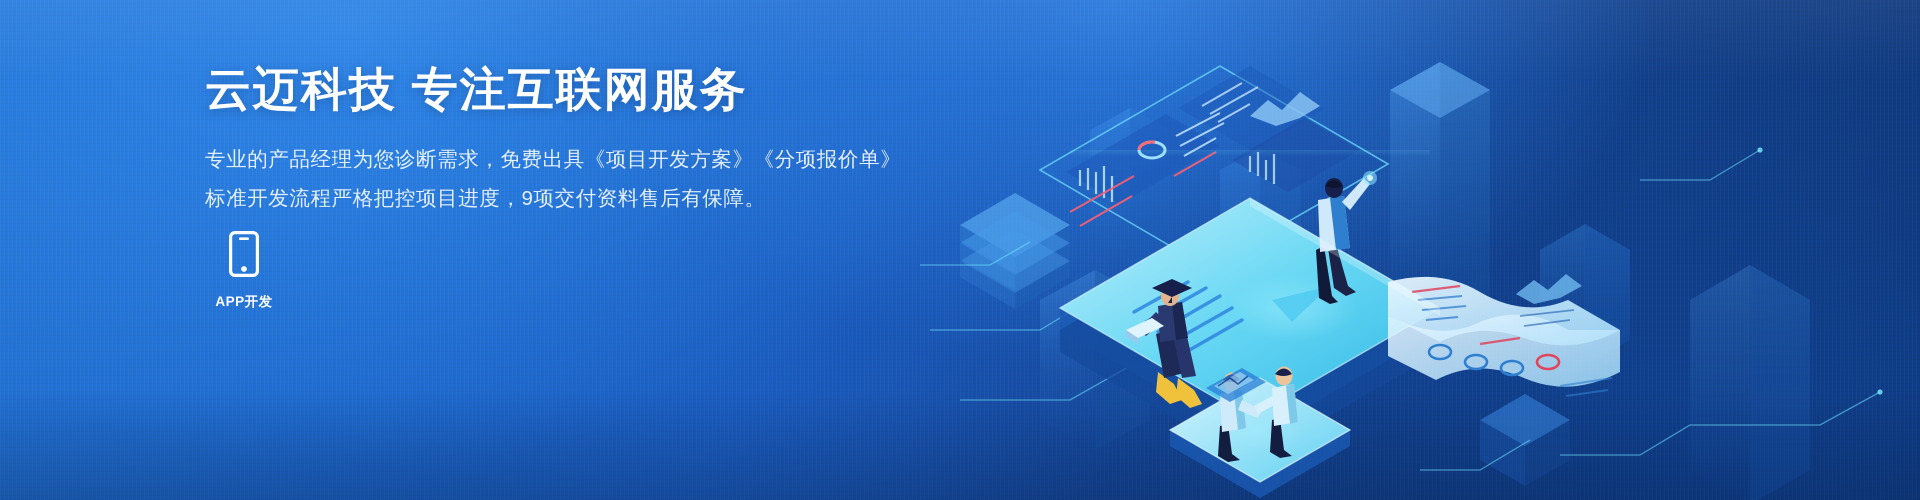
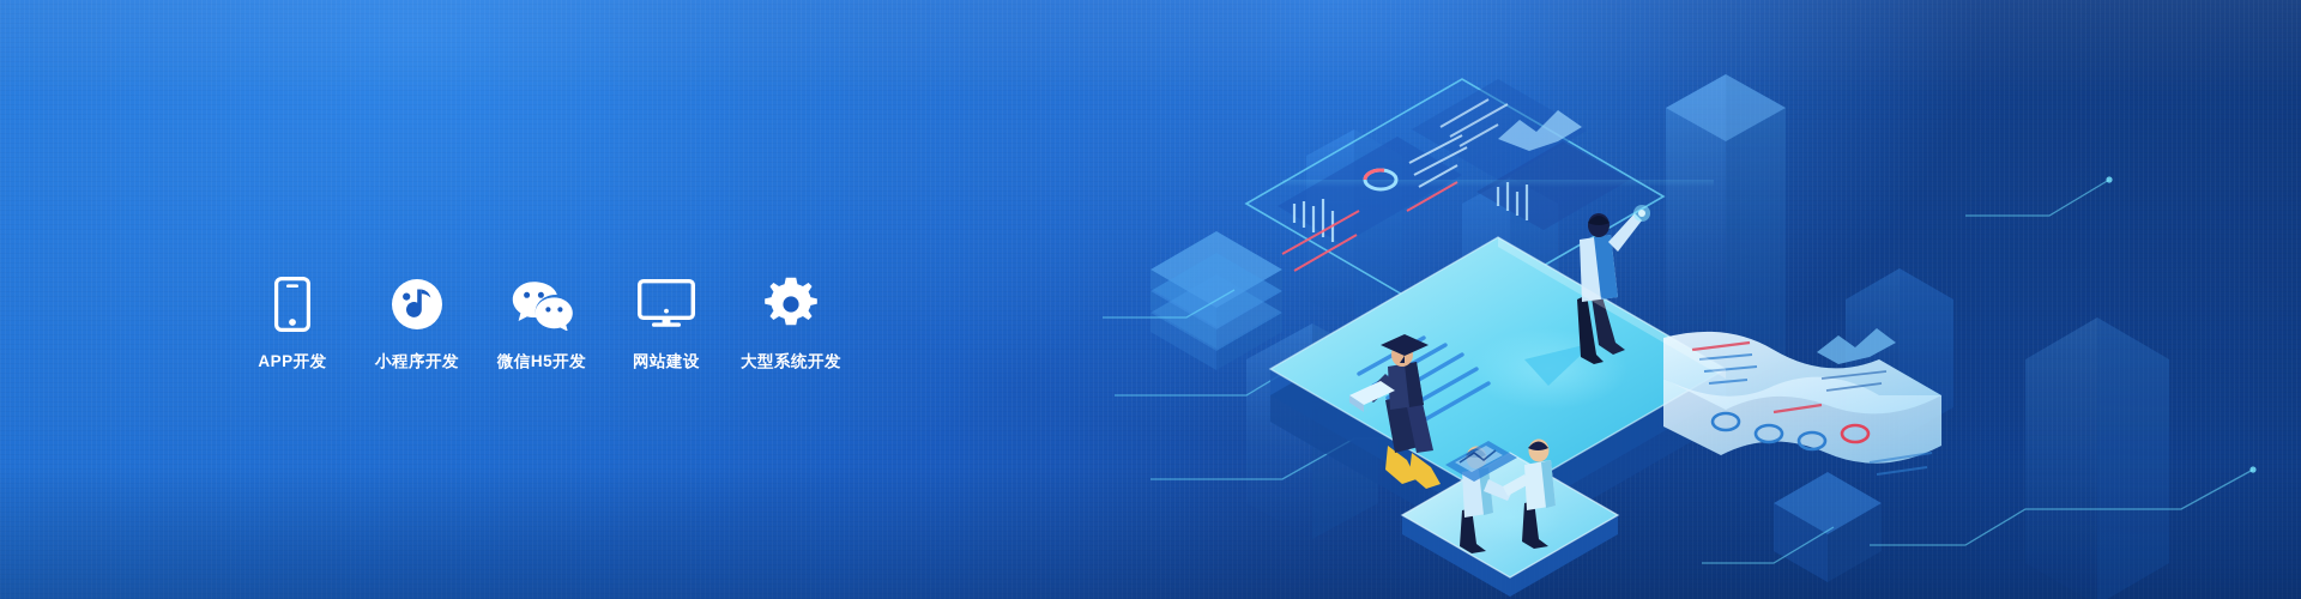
- 云迈科技 专注互联网服务
- 专业的产品经理为您诊断需求，免费出具《项目开发方案》《分项报价单》
- 标准开发流程严格把控项目进度，9项交付资料售后有保障。
  APP开发
+ 小程序开发
+ 微信H5开发
+ 网站建设
+ 大型系统开发
